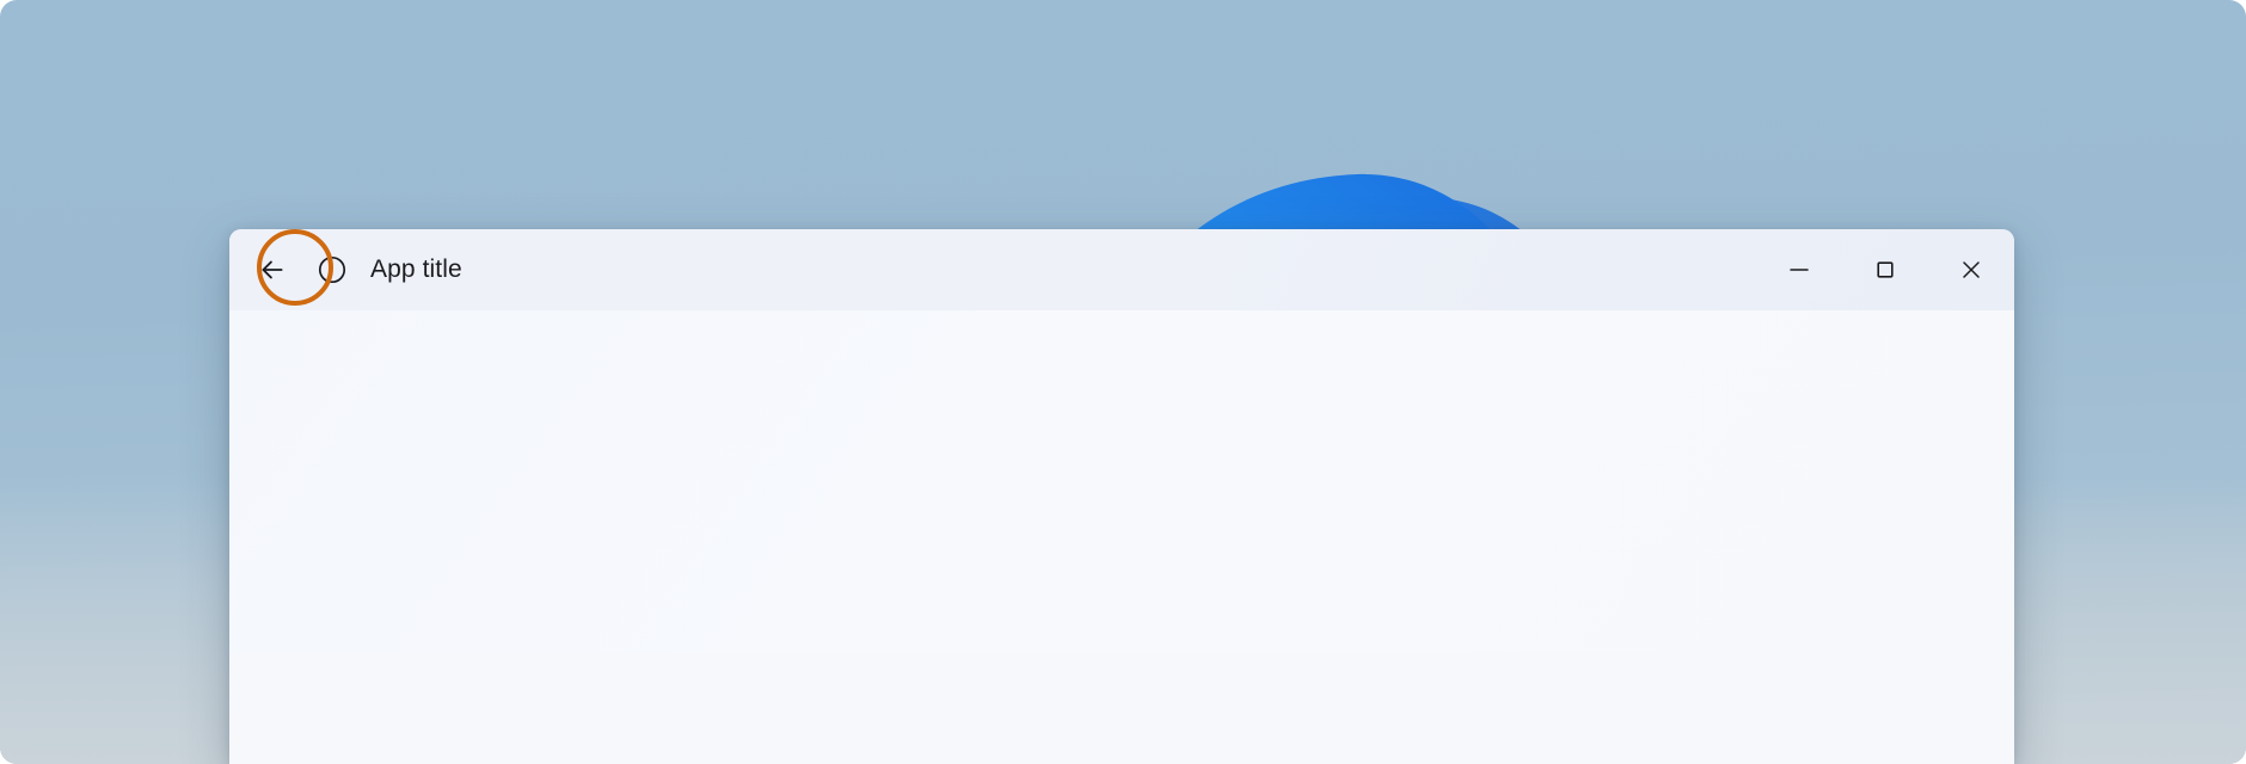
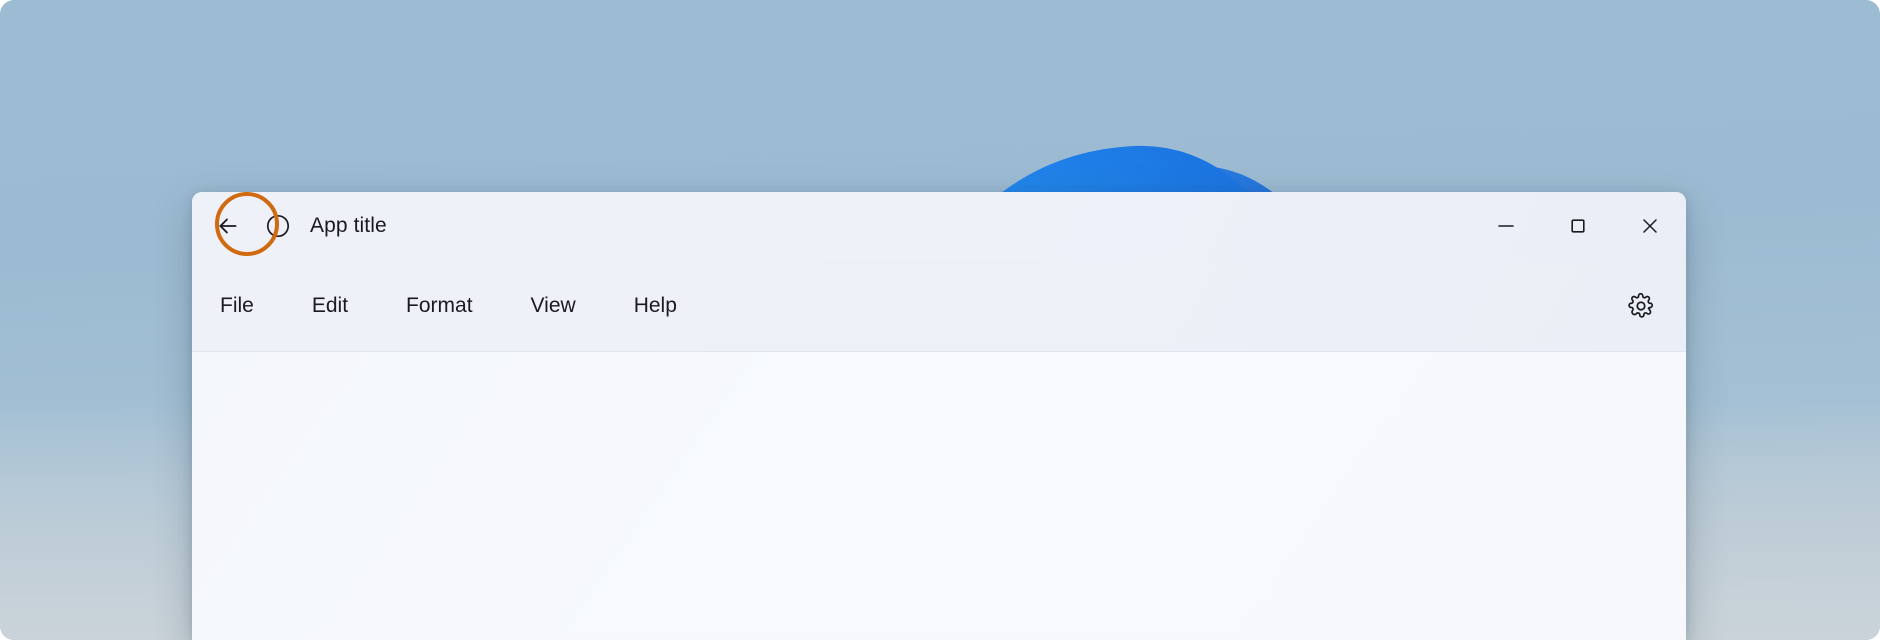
  App title
+ File
+ Edit
+ Format
+ View
+ Help
